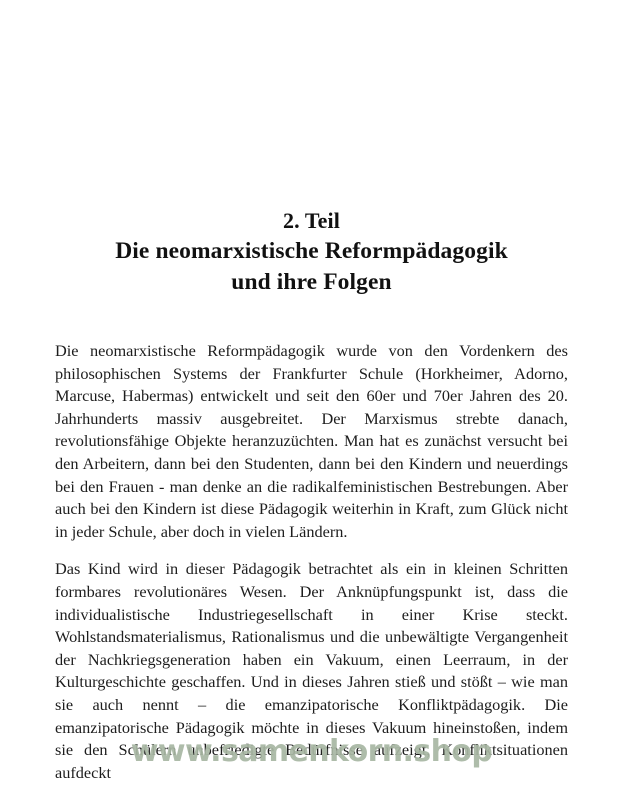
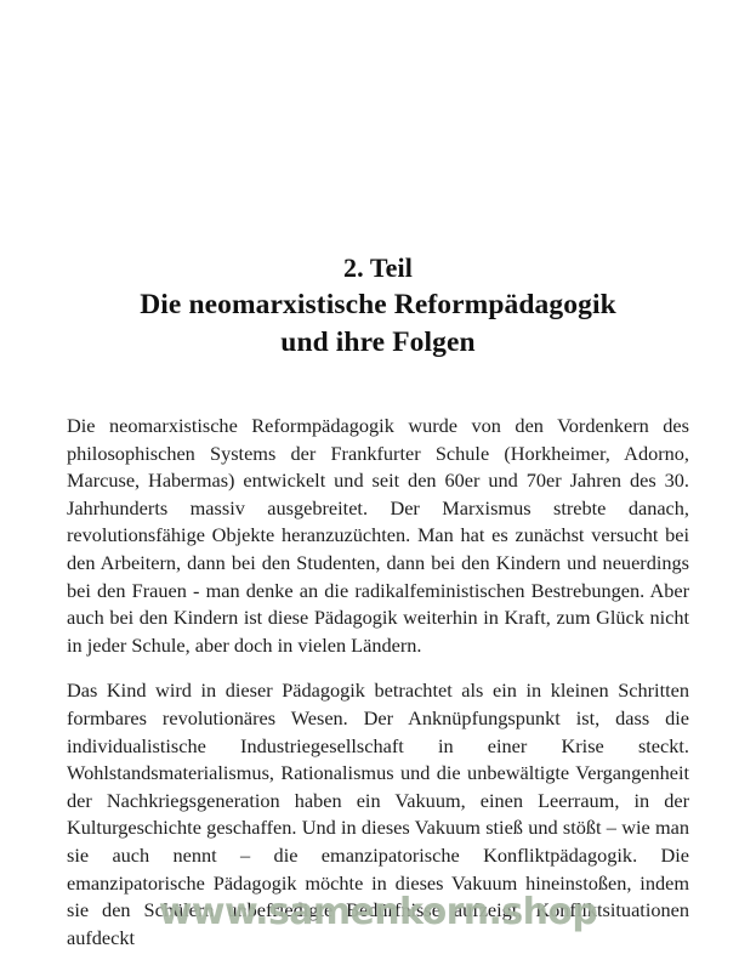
  2. Teil
  Die neomarxistische Reformpädagogik
  und ihre Folgen
- Die neomarxistische Reformpädagogik wurde von den Vordenkern des philosophischen Systems der Frankfurter Schule (Horkheimer, Adorno, Marcuse, Habermas) entwickelt und seit den 60er und 70er Jahren des 20. Jahrhunderts massiv ausgebreitet. Der Marxismus strebte danach, revolutionsfähige Objekte heranzuzüchten. Man hat es zunächst versucht bei den Arbeitern, dann bei den Studenten, dann bei den Kindern und neuerdings bei den Frauen - man denke an die radikalfeministischen Bestrebungen. Aber auch bei den Kindern ist diese Pädagogik weiterhin in Kraft, zum Glück nicht in jeder Schule, aber doch in vielen Ländern.
+ Die neomarxistische Reformpädagogik wurde von den Vordenkern des philosophischen Systems der Frankfurter Schule (Horkheimer, Adorno, Marcuse, Habermas) entwickelt und seit den 60er und 70er Jahren des 30. Jahrhunderts massiv ausgebreitet. Der Marxismus strebte danach, revolutionsfähige Objekte heranzuzüchten. Man hat es zunächst versucht bei den Arbeitern, dann bei den Studenten, dann bei den Kindern und neuerdings bei den Frauen - man denke an die radikalfeministischen Bestrebungen. Aber auch bei den Kindern ist diese Pädagogik weiterhin in Kraft, zum Glück nicht in jeder Schule, aber doch in vielen Ländern.
- Das Kind wird in dieser Pädagogik betrachtet als ein in kleinen Schritten formbares revolutionäres Wesen. Der Anknüpfungspunkt ist, dass die individualistische Industriegesellschaft in einer Krise steckt. Wohlstandsmaterialismus, Rationalismus und die unbewältigte Vergangenheit der Nachkriegsgeneration haben ein Vakuum, einen Leerraum, in der Kulturgeschichte geschaffen. Und in dieses Jahren stieß und stößt – wie man sie auch nennt – die emanzipatorische Konfliktpädagogik. Die emanzipatorische Pädagogik möchte in dieses Vakuum hineinstoßen, indem sie den Schülern unbefriedigte Bedürfnisse aufzeigt, Konfliktsituationen aufdeckt
+ Das Kind wird in dieser Pädagogik betrachtet als ein in kleinen Schritten formbares revolutionäres Wesen. Der Anknüpfungspunkt ist, dass die individualistische Industriegesellschaft in einer Krise steckt. Wohlstandsmaterialismus, Rationalismus und die unbewältigte Vergangenheit der Nachkriegsgeneration haben ein Vakuum, einen Leerraum, in der Kulturgeschichte geschaffen. Und in dieses Vakuum stieß und stößt – wie man sie auch nennt – die emanzipatorische Konfliktpädagogik. Die emanzipatorische Pädagogik möchte in dieses Vakuum hineinstoßen, indem sie den Schülern unbefriedigte Bedürfnisse aufzeigt, Konfliktsituationen aufdeckt
  www.samenkorn.shop
